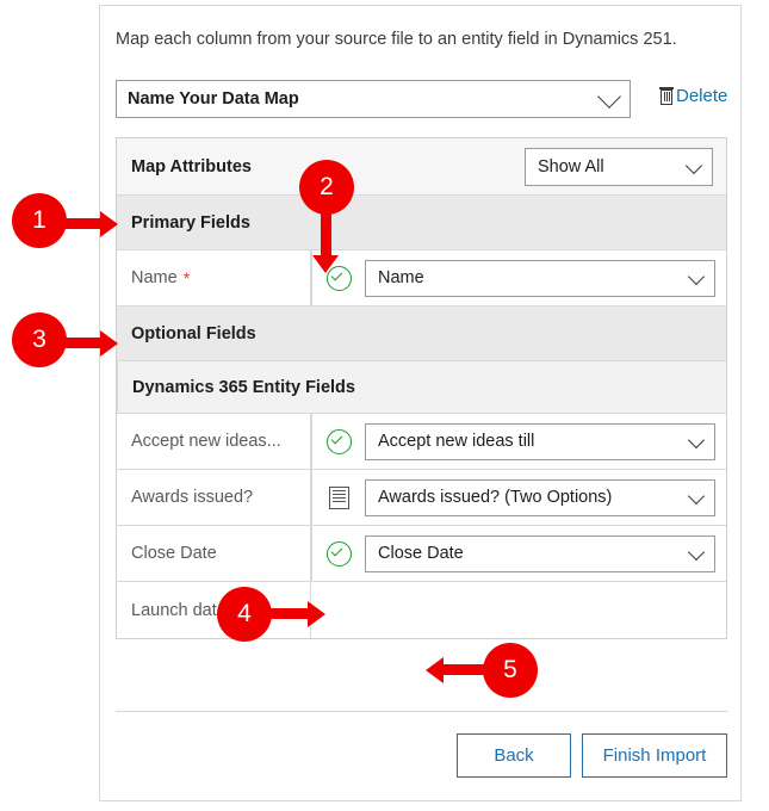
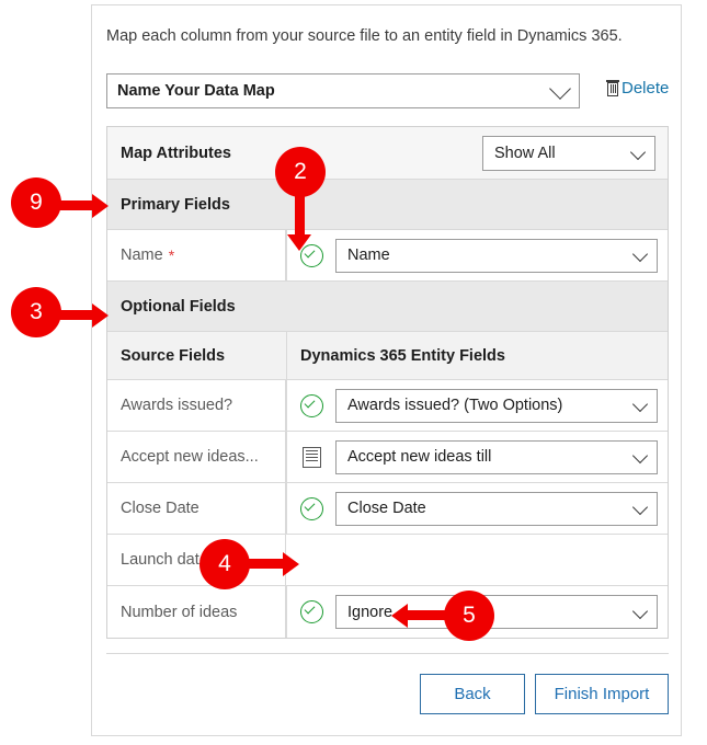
- Map each column from your source file to an entity field in Dynamics 251.
+ Map each column from your source file to an entity field in Dynamics 365.
  Name Your Data Map
  Delete
  Map Attributes
  Show All
  Primary Fields
  Name
  *
  Name
  Optional Fields
+ Source Fields
  Dynamics 365 Entity Fields
- Accept new ideas...
+ Awards issued?
- Accept new ideas till
+ Awards issued? (Two Options)
- Awards issued?
+ Accept new ideas...
- Awards issued? (Two Options)
+ Accept new ideas till
  Close Date
  Close Date
  Launch dat
+ Number of ideas
+ Ignore
  Back
  Finish Import
- 1
+ 9
  3
  2
  4
  5
